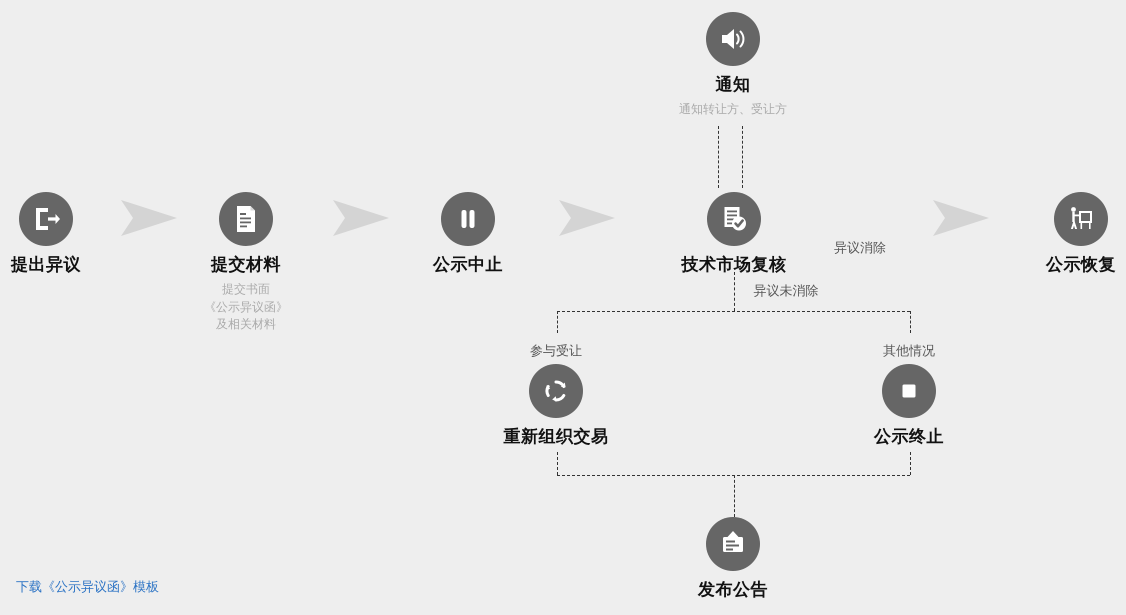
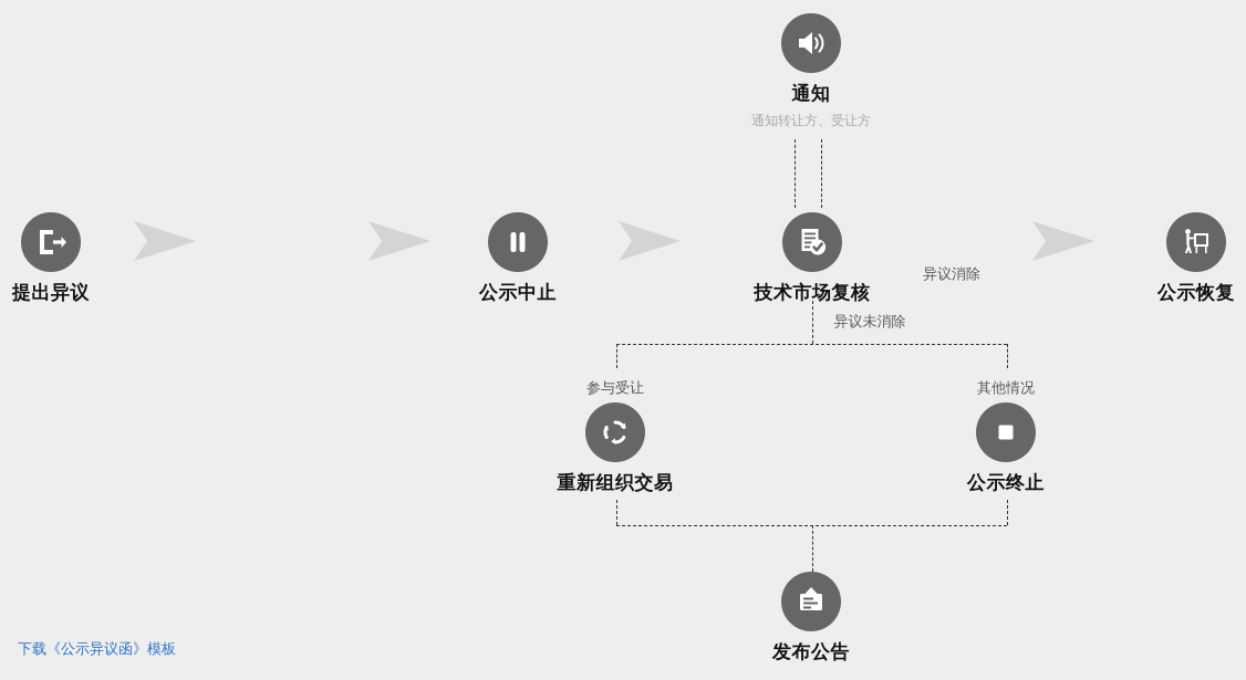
  异议消除
  异议未消除
  参与受让
  其他情况
  提出异议
- 提交材料
- 提交书面
- 《公示异议函》
- 及相关材料
  公示中止
  技术市场复核
  公示恢复
  通知
  通知转让方、受让方
  重新组织交易
  公示终止
  发布公告
  下载《公示异议函》模板
